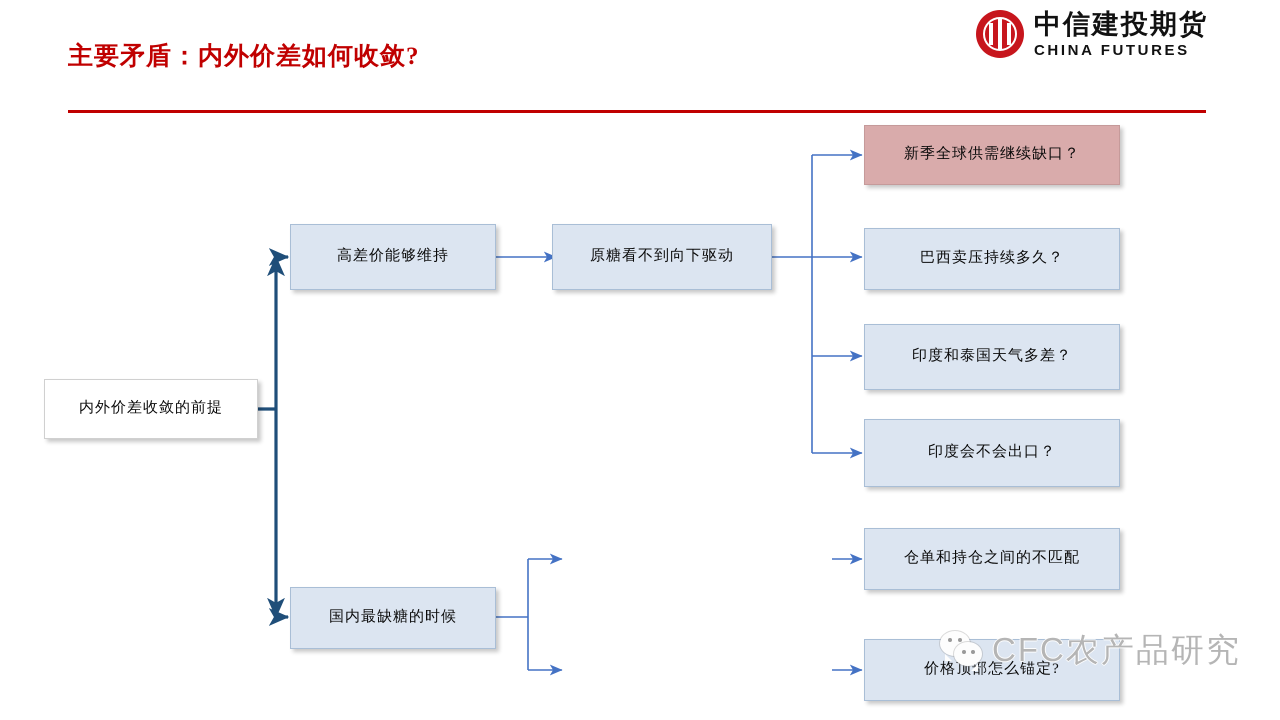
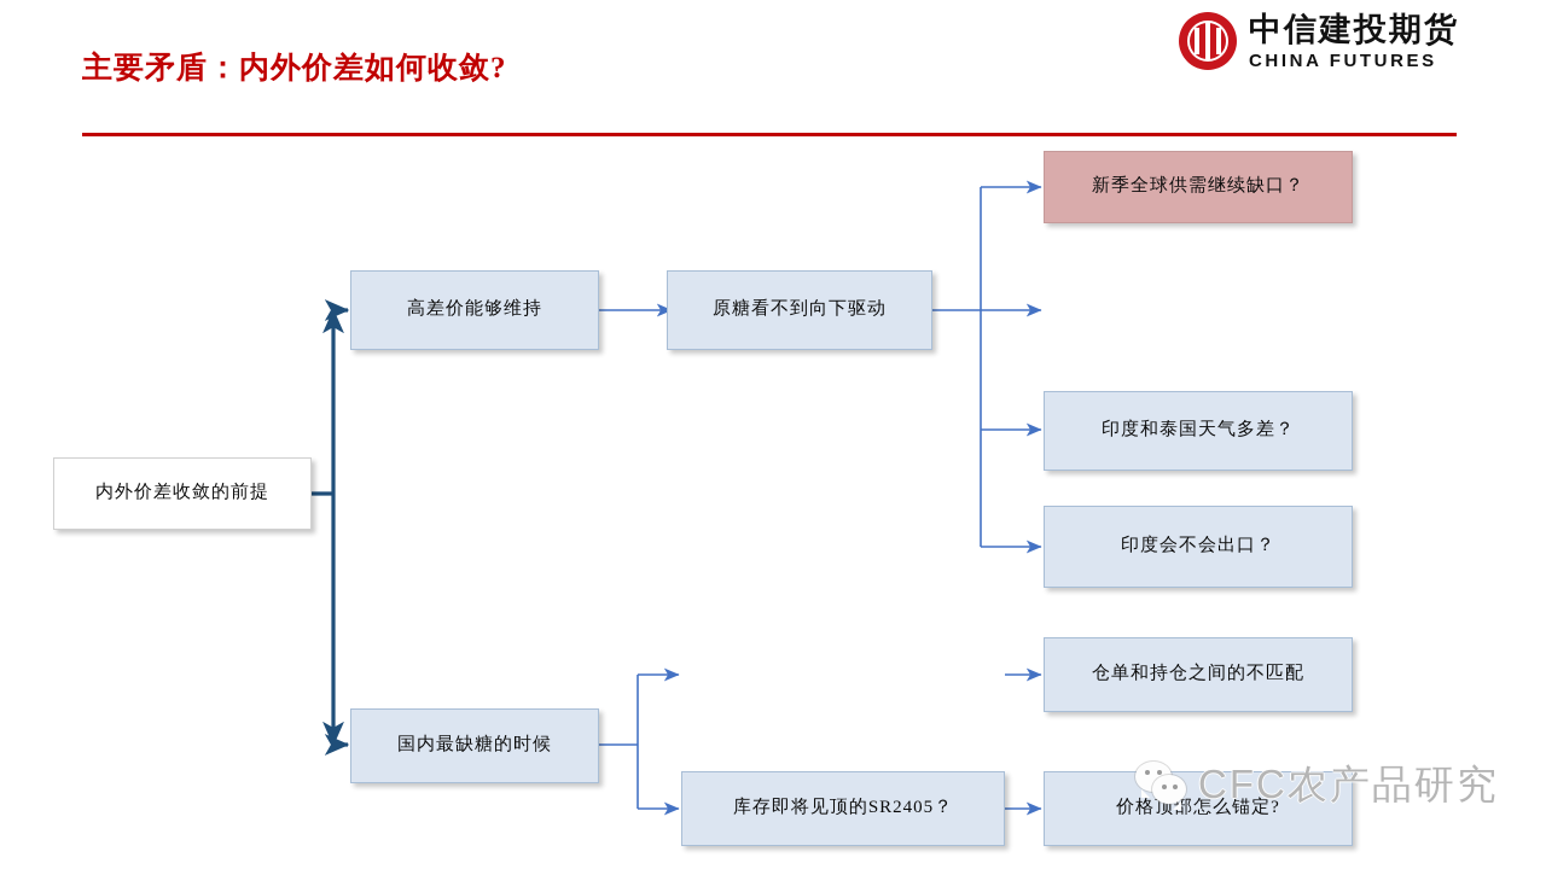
  主要矛盾：内外价差如何收敛?
  中信建投期货
  CHINA FUTURES
  内外价差收敛的前提
  高差价能够维持
  原糖看不到向下驱动
  新季全球供需继续缺口？
- 巴西卖压持续多久？
  印度和泰国天气多差？
  印度会不会出口？
  国内最缺糖的时候
+ 库存即将见顶的SR2405？
  仓单和持仓之间的不匹配
  价格顶部怎么锚定?
  CFC农产品研究
